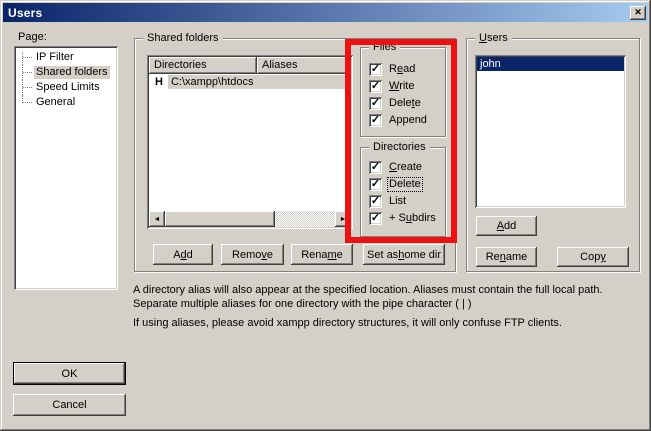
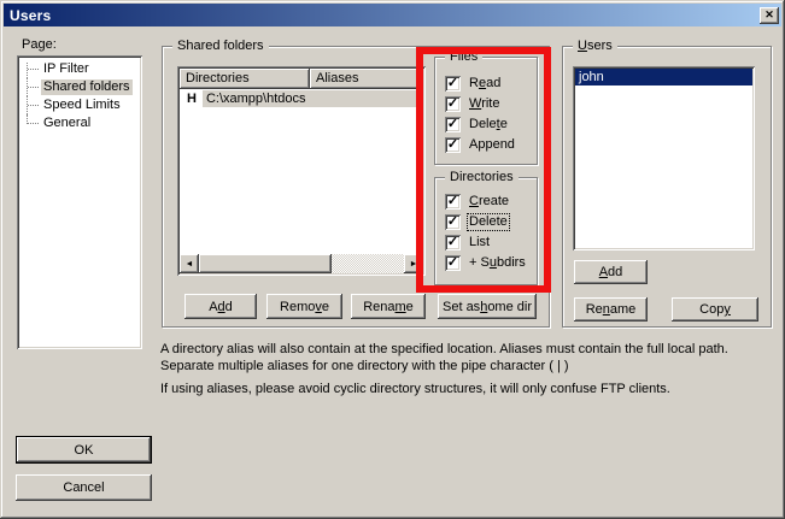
  Users
  ✕
  Page:
  IP Filter
  Shared folders
  Speed Limits
  General
  Shared folders
  Directories
  Aliases
  H
  C:\xampp\htdocs
  A
  d
  d
  Remo
  v
  e
  Rena
  m
  e
  Set as
  h
  ome dir
  Files
  ✓
  Read
  ✓
  Write
  ✓
  Delete
  ✓
  Append
  Directories
  ✓
  Create
  ✓
  Delete
  ✓
  List
  ✓
  + Subdirs
  Users
  john
  A
  dd
  Re
  n
  ame
  Cop
  y
- A directory alias will also appear at the specified location. Aliases must contain the full local path. Separate multiple aliases for one directory with the pipe character ( | )
+ A directory alias will also contain at the specified location. Aliases must contain the full local path. Separate multiple aliases for one directory with the pipe character ( | )
- If using aliases, please avoid xampp directory structures, it will only confuse FTP clients.
+ If using aliases, please avoid cyclic directory structures, it will only confuse FTP clients.
  OK
  Cancel
